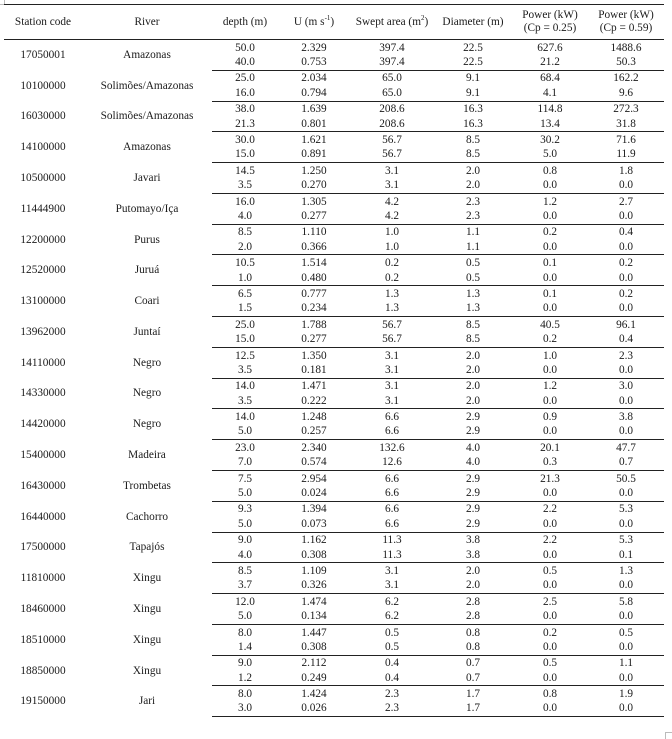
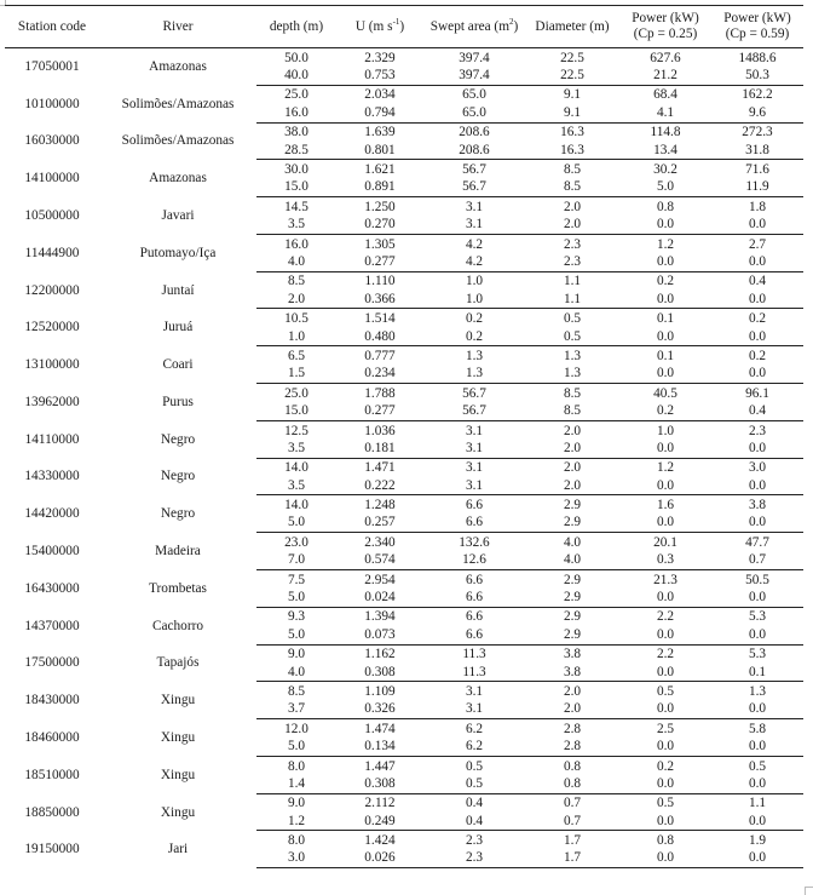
  Station code	River	depth (m)	U (m s-1)	Swept area (m2)	Diameter (m)	Power (kW)(Cp = 0.25)	Power (kW)(Cp = 0.59)
  17050001	Amazonas	50.0	2.329	397.4	22.5	627.6	1488.6
  40.0	0.753	397.4	22.5	21.2	50.3
  10100000	Solimões/Amazonas	25.0	2.034	65.0	9.1	68.4	162.2
  16.0	0.794	65.0	9.1	4.1	9.6
  16030000	Solimões/Amazonas	38.0	1.639	208.6	16.3	114.8	272.3
- 21.3	0.801	208.6	16.3	13.4	31.8
+ 28.5	0.801	208.6	16.3	13.4	31.8
  14100000	Amazonas	30.0	1.621	56.7	8.5	30.2	71.6
  15.0	0.891	56.7	8.5	5.0	11.9
  10500000	Javari	14.5	1.250	3.1	2.0	0.8	1.8
  3.5	0.270	3.1	2.0	0.0	0.0
  11444900	Putomayo/Iça	16.0	1.305	4.2	2.3	1.2	2.7
  4.0	0.277	4.2	2.3	0.0	0.0
- 12200000	Purus	8.5	1.110	1.0	1.1	0.2	0.4
+ 12200000	Juntaí	8.5	1.110	1.0	1.1	0.2	0.4
  2.0	0.366	1.0	1.1	0.0	0.0
  12520000	Juruá	10.5	1.514	0.2	0.5	0.1	0.2
  1.0	0.480	0.2	0.5	0.0	0.0
  13100000	Coari	6.5	0.777	1.3	1.3	0.1	0.2
  1.5	0.234	1.3	1.3	0.0	0.0
- 13962000	Juntaí	25.0	1.788	56.7	8.5	40.5	96.1
+ 13962000	Purus	25.0	1.788	56.7	8.5	40.5	96.1
  15.0	0.277	56.7	8.5	0.2	0.4
- 14110000	Negro	12.5	1.350	3.1	2.0	1.0	2.3
+ 14110000	Negro	12.5	1.036	3.1	2.0	1.0	2.3
  3.5	0.181	3.1	2.0	0.0	0.0
  14330000	Negro	14.0	1.471	3.1	2.0	1.2	3.0
  3.5	0.222	3.1	2.0	0.0	0.0
- 14420000	Negro	14.0	1.248	6.6	2.9	0.9	3.8
+ 14420000	Negro	14.0	1.248	6.6	2.9	1.6	3.8
  5.0	0.257	6.6	2.9	0.0	0.0
  15400000	Madeira	23.0	2.340	132.6	4.0	20.1	47.7
  7.0	0.574	12.6	4.0	0.3	0.7
  16430000	Trombetas	7.5	2.954	6.6	2.9	21.3	50.5
  5.0	0.024	6.6	2.9	0.0	0.0
- 16440000	Cachorro	9.3	1.394	6.6	2.9	2.2	5.3
+ 14370000	Cachorro	9.3	1.394	6.6	2.9	2.2	5.3
  5.0	0.073	6.6	2.9	0.0	0.0
  17500000	Tapajós	9.0	1.162	11.3	3.8	2.2	5.3
  4.0	0.308	11.3	3.8	0.0	0.1
- 11810000	Xingu	8.5	1.109	3.1	2.0	0.5	1.3
+ 18430000	Xingu	8.5	1.109	3.1	2.0	0.5	1.3
  3.7	0.326	3.1	2.0	0.0	0.0
  18460000	Xingu	12.0	1.474	6.2	2.8	2.5	5.8
  5.0	0.134	6.2	2.8	0.0	0.0
  18510000	Xingu	8.0	1.447	0.5	0.8	0.2	0.5
  1.4	0.308	0.5	0.8	0.0	0.0
  18850000	Xingu	9.0	2.112	0.4	0.7	0.5	1.1
  1.2	0.249	0.4	0.7	0.0	0.0
  19150000	Jari	8.0	1.424	2.3	1.7	0.8	1.9
  3.0	0.026	2.3	1.7	0.0	0.0
